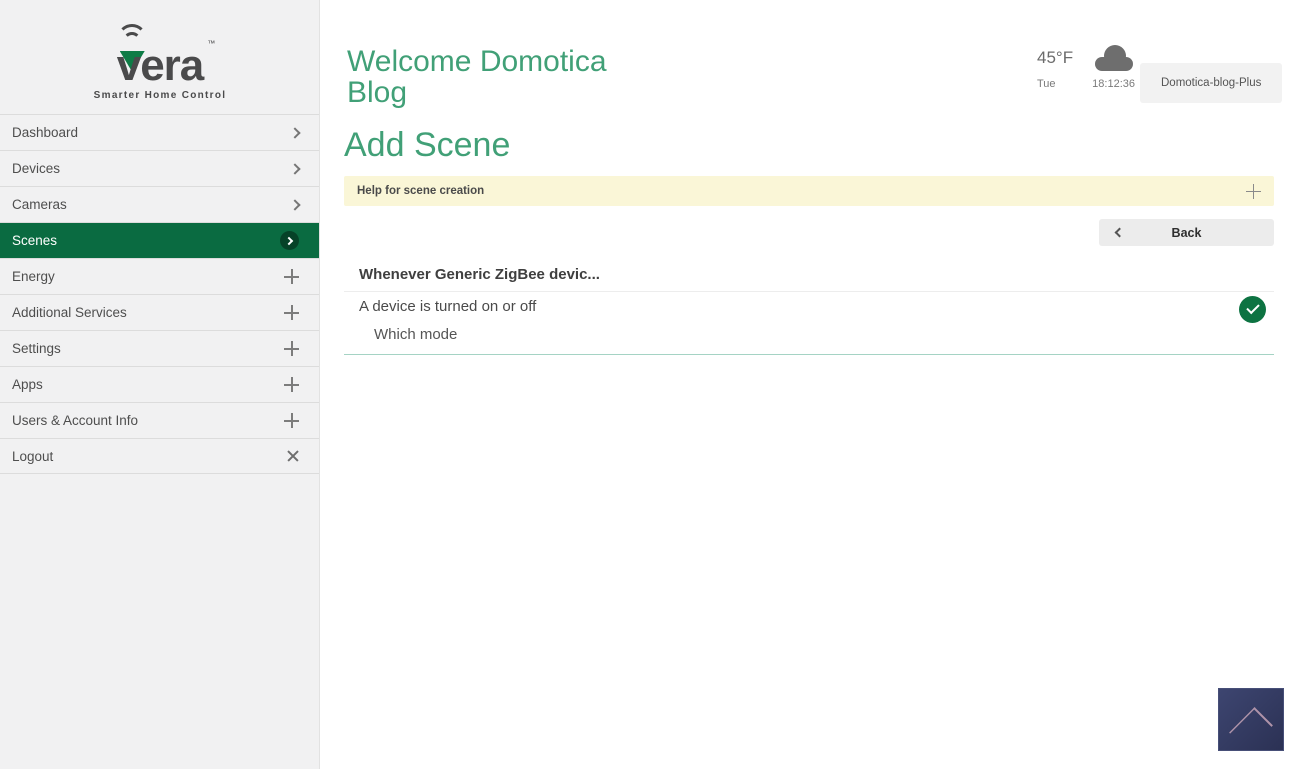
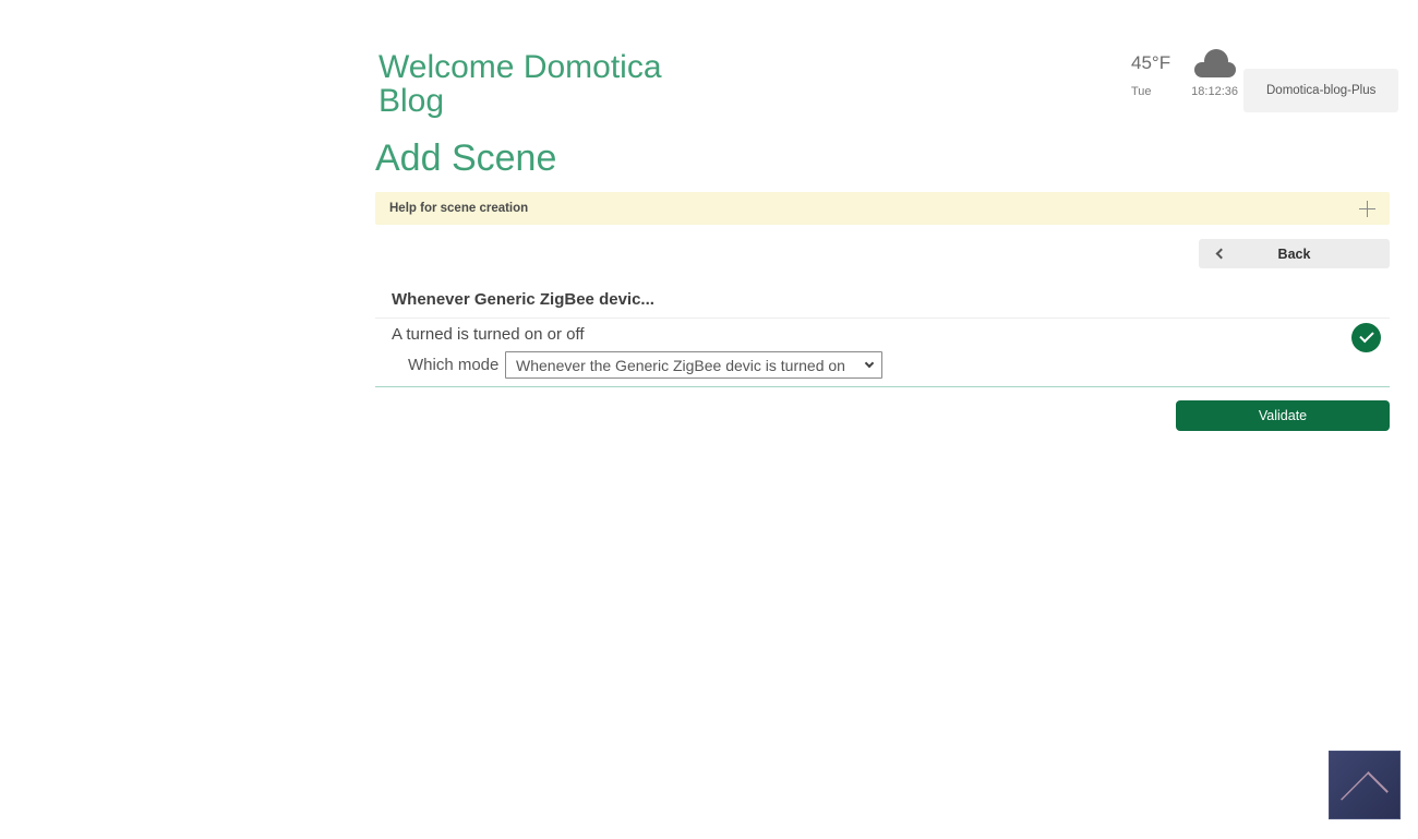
- vera
- ™
- Smarter Home Control
- Dashboard
- Devices
- Cameras
- Scenes
- Energy
- Additional Services
- Settings
- Apps
- Users & Account Info
- Logout
  Welcome Domotica Blog
  45°F
  Tue
  18:12:36
  Domotica-blog-Plus
  Add Scene
  Help for scene creation
  Back
  Whenever Generic ZigBee devic...
- A device is turned on or off
+ A turned is turned on or off
  Which mode
+ Whenever the Generic ZigBee devic is turned on
+ Validate
